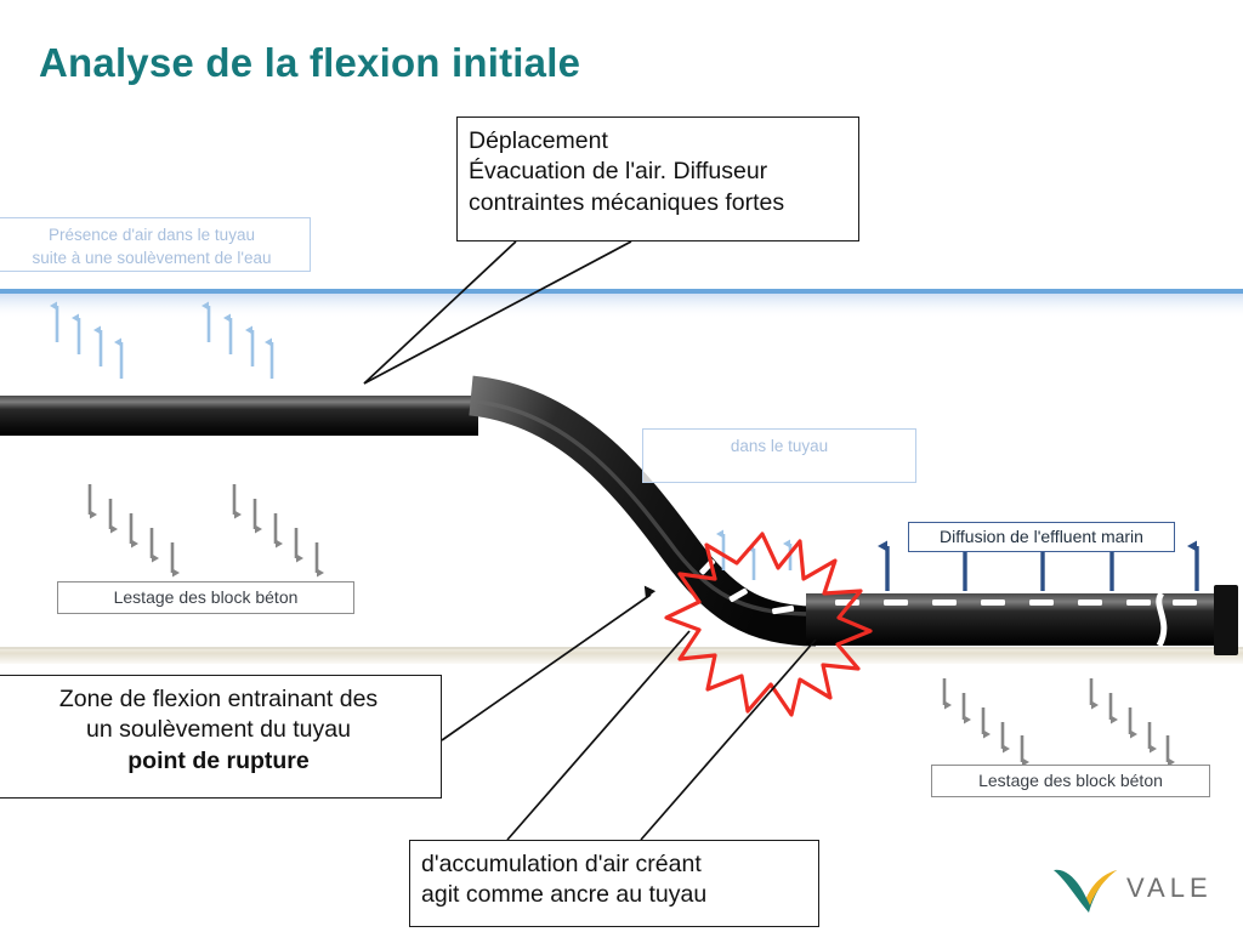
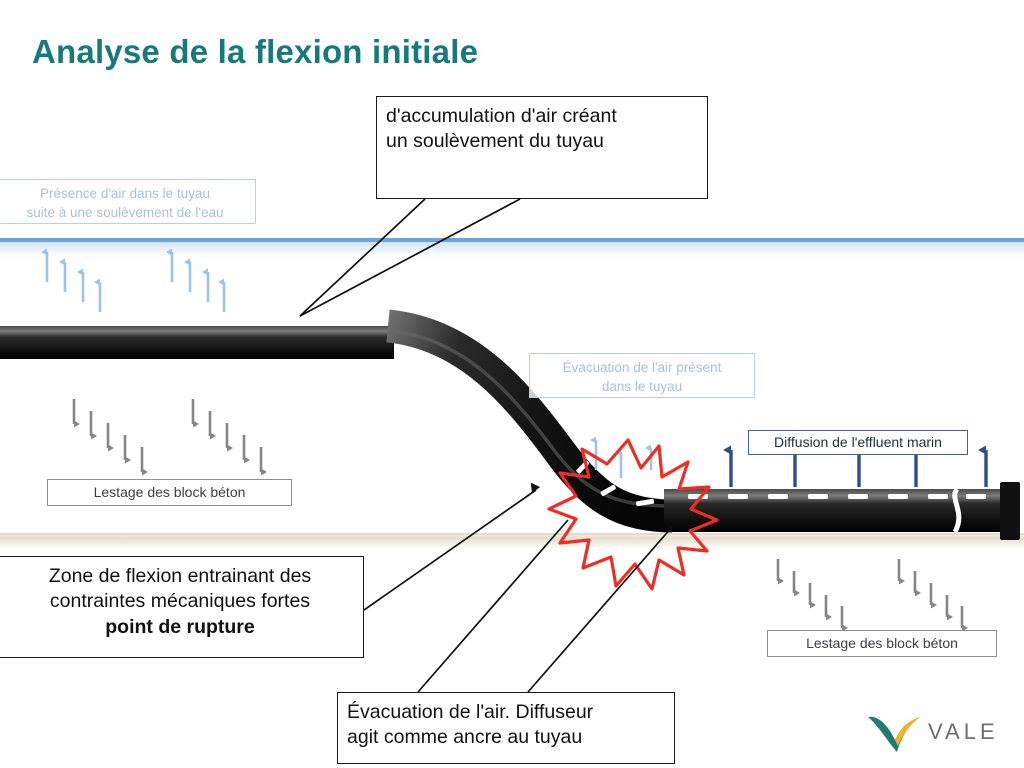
  Analyse de la flexion initiale
  Présence d'air dans le tuyau
  suite à une soulèvement de l'eau
+ Évacuation de l'air présent
  dans le tuyau
  Diffusion de l'effluent marin
  Lestage des block béton
  Lestage des block béton
- Déplacement
- Évacuation de l'air. Diffuseur
+ d'accumulation d'air créant
- contraintes mécaniques fortes
+ un soulèvement du tuyau
  Zone de flexion entrainant des
- un soulèvement du tuyau
+ contraintes mécaniques fortes
  point de rupture
- d'accumulation d'air créant
+ Évacuation de l'air. Diffuseur
  agit comme ancre au tuyau
  VALE
